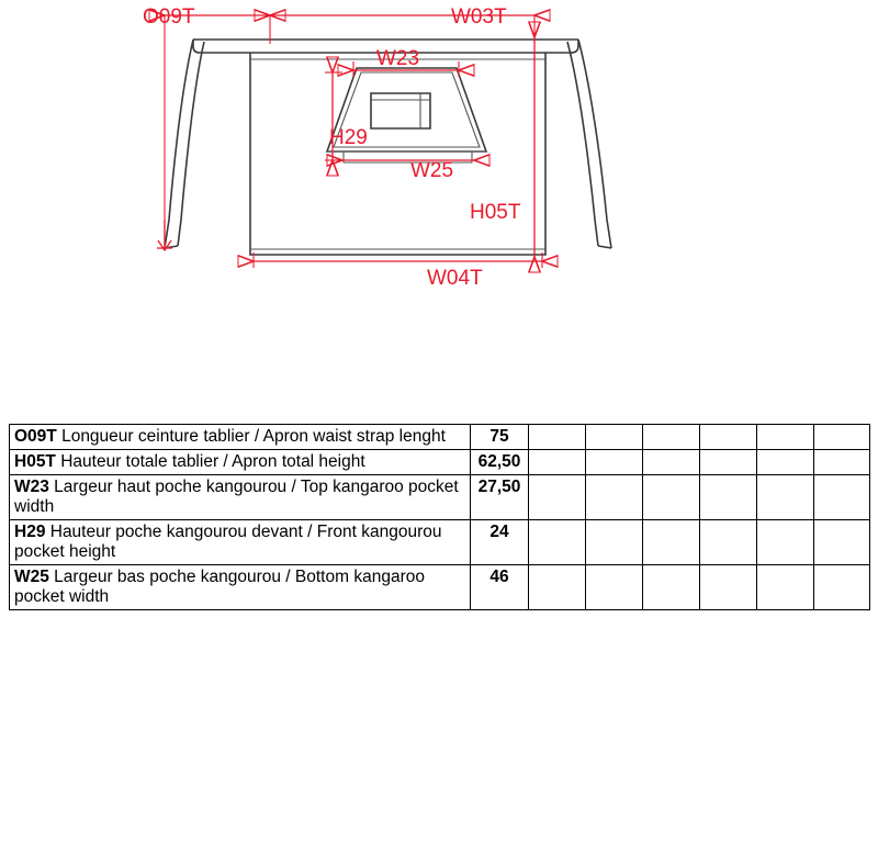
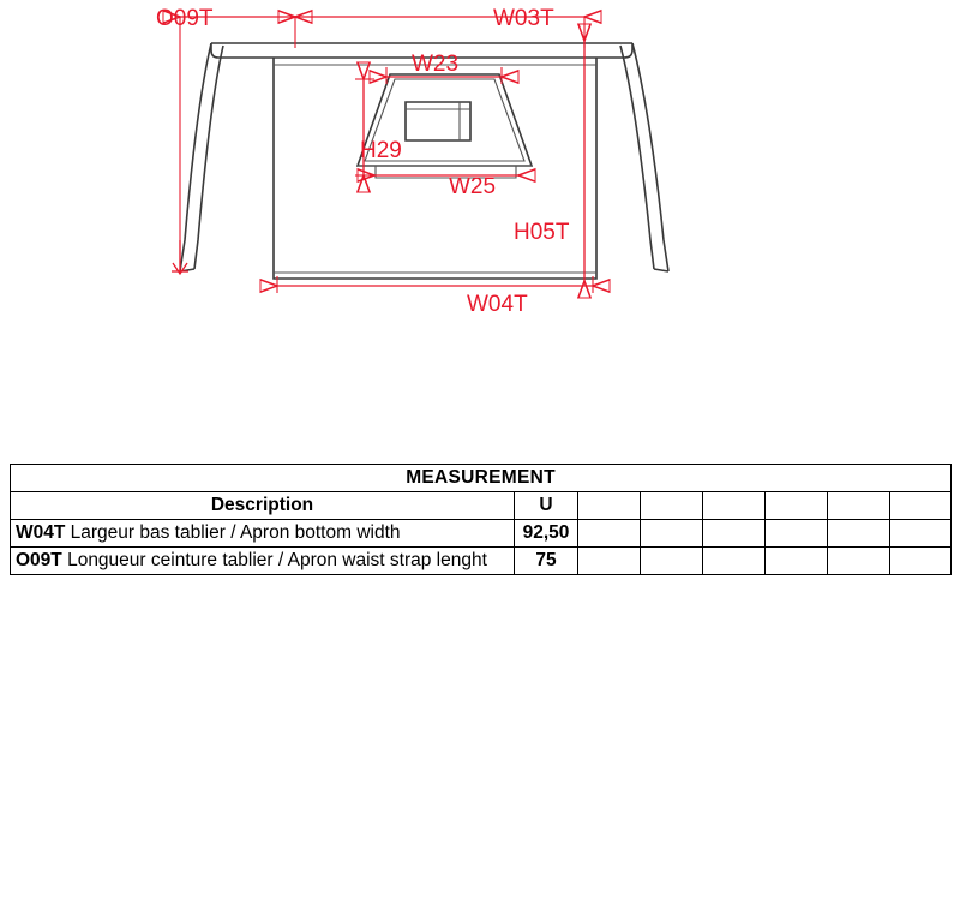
  O09T
  W03T
  W23
  H29
  W25
  H05T
  W04T
+ MEASUREMENT
+ Description	U
+ W04T Largeur bas tablier / Apron bottom width	92,50
  O09T Longueur ceinture tablier / Apron waist strap lenght	75
- H05T Hauteur totale tablier / Apron total height	62,50
- W23 Largeur haut poche kangourou / Top kangaroo pocket width	27,50
- H29 Hauteur poche kangourou devant / Front kangourou pocket height	24
- W25 Largeur bas poche kangourou / Bottom kangaroo pocket width	46
